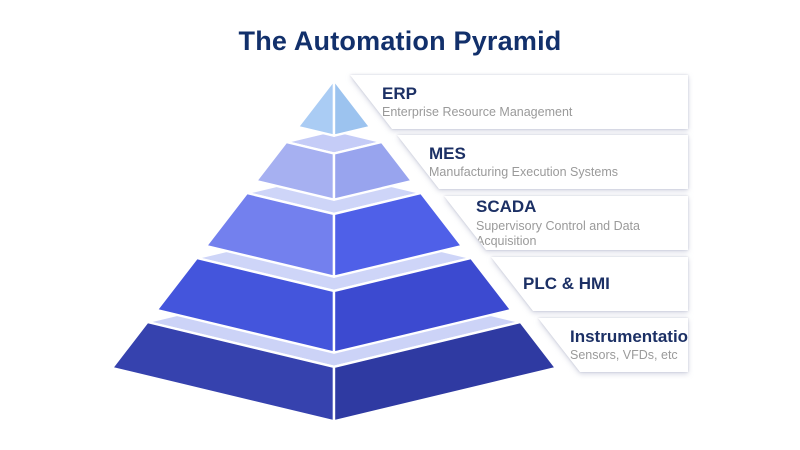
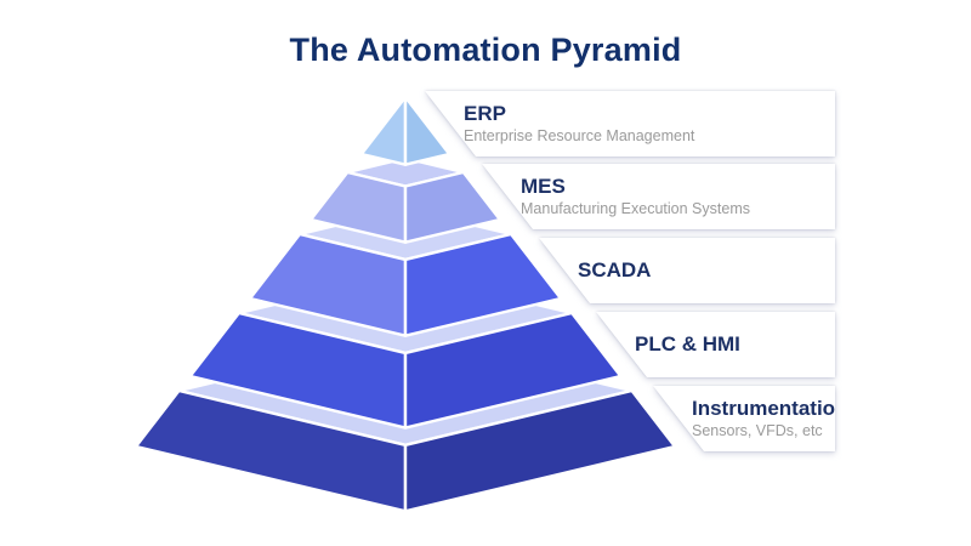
  The Automation Pyramid
  ERP
  Enterprise Resource Management
  MES
  Manufacturing Execution Systems
  SCADA
- Supervisory Control and Data Acquisition
  PLC & HMI
  Instrumentatio
  Sensors, VFDs, etc
